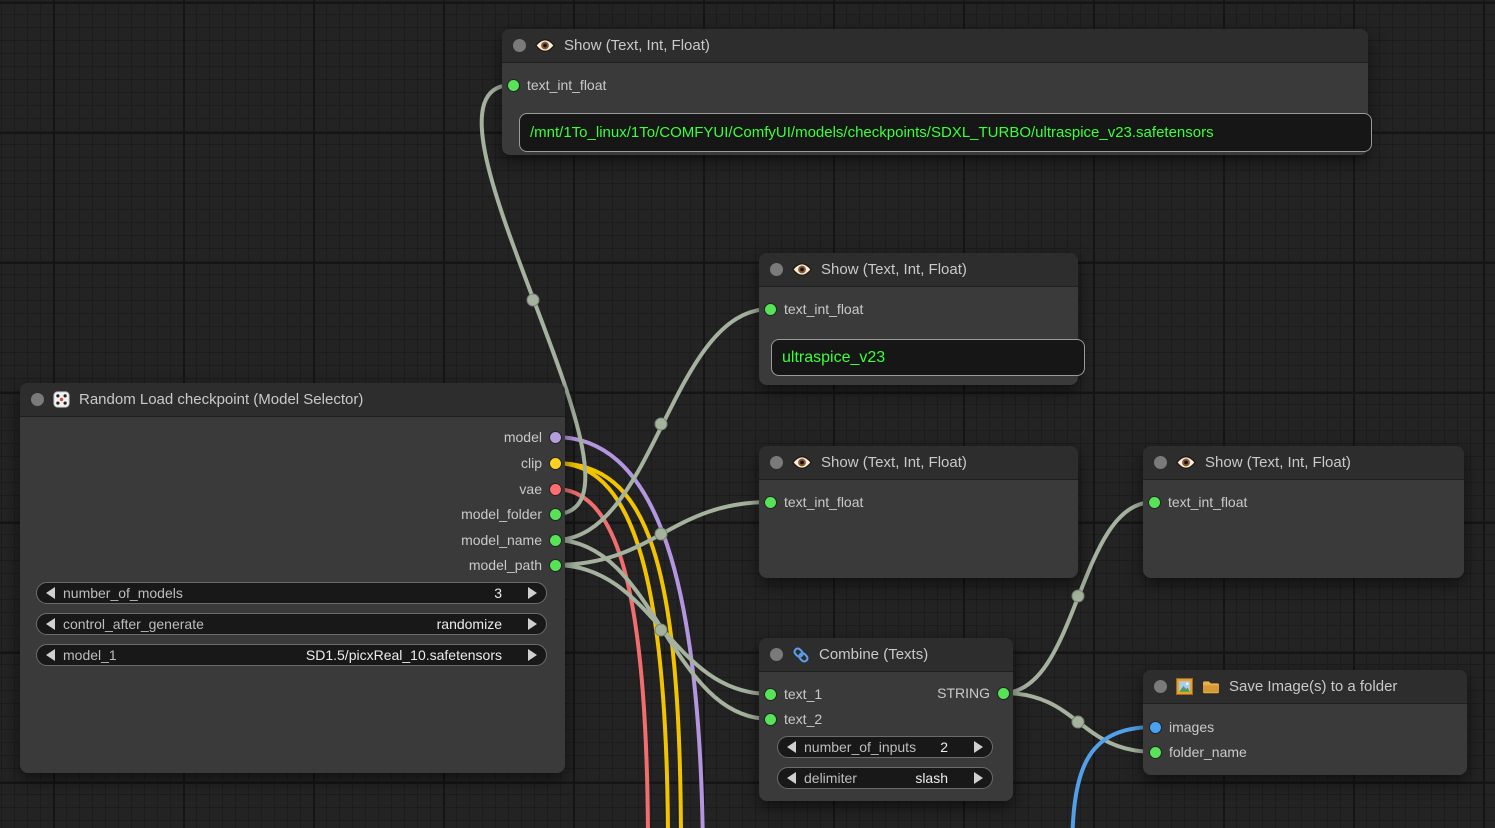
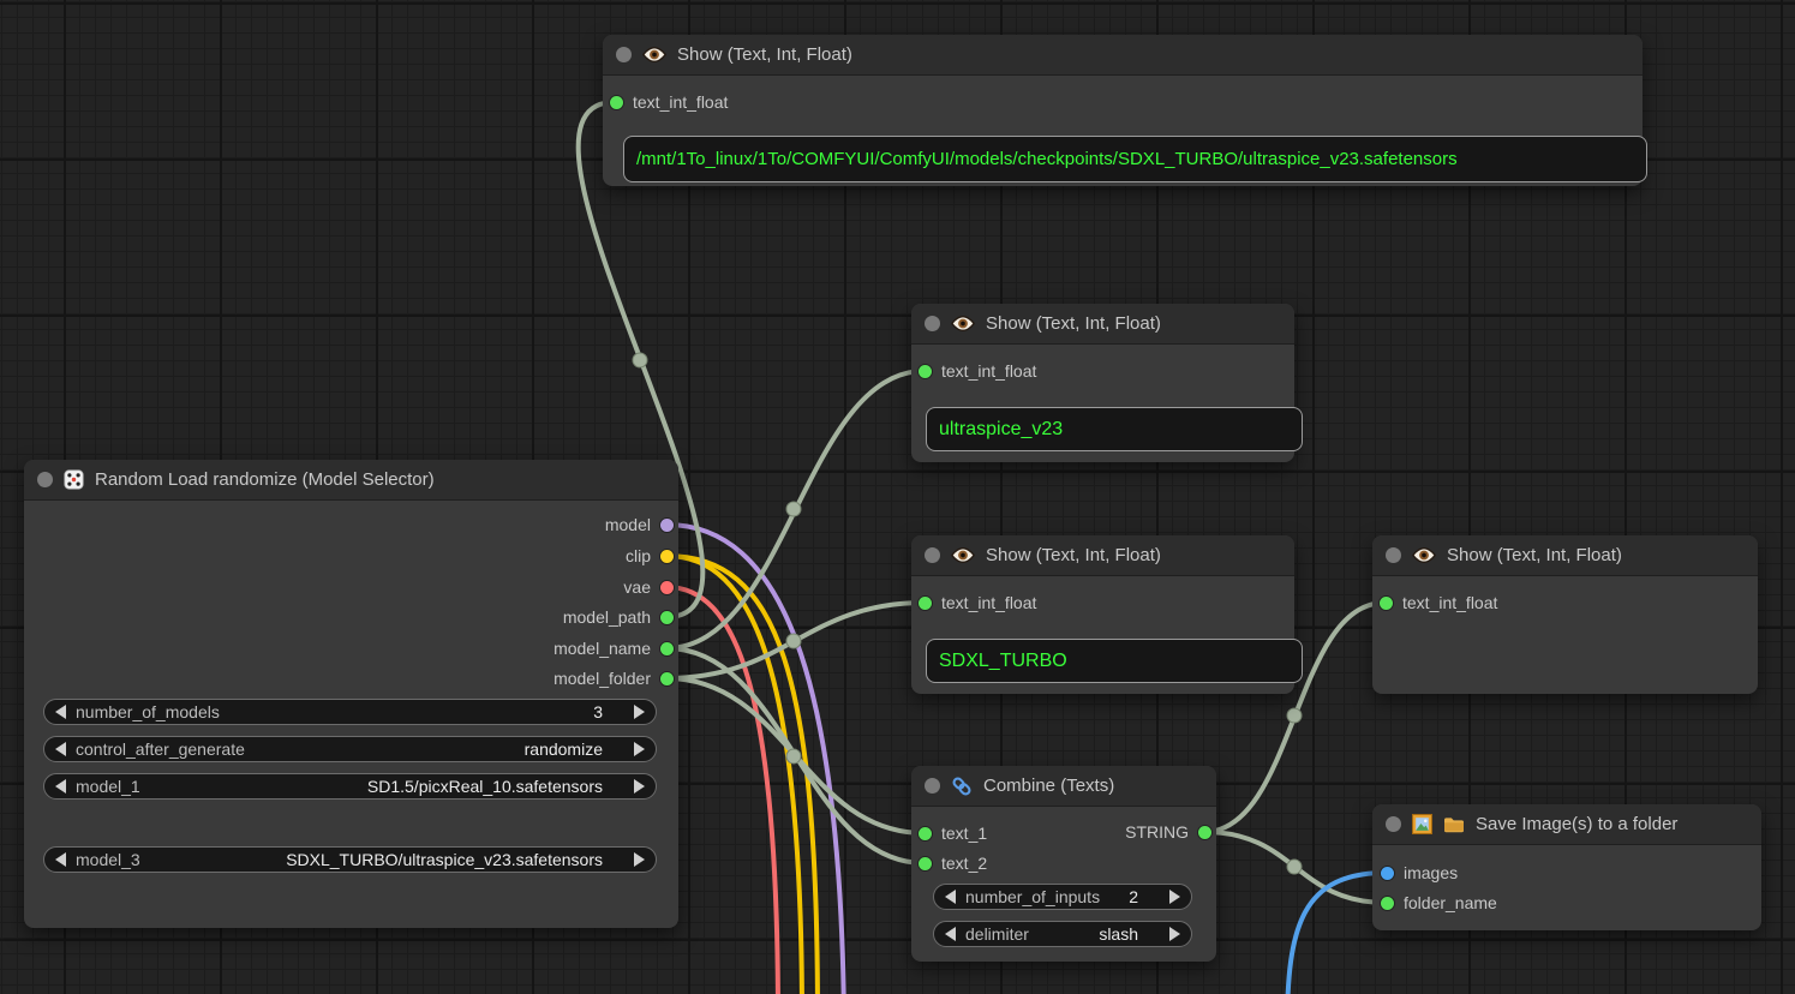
  Show (Text, Int, Float)
  text_int_float
  /mnt/1To_linux/1To/COMFYUI/ComfyUI/models/checkpoints/SDXL_TURBO/ultraspice_v23.safetensors
  Show (Text, Int, Float)
  text_int_float
  ultraspice_v23
  Show (Text, Int, Float)
  text_int_float
+ SDXL_TURBO
  Show (Text, Int, Float)
  text_int_float
- Random Load checkpoint (Model Selector)
+ Random Load randomize (Model Selector)
  model
  clip
  vae
- model_folder
+ model_path
  model_name
- model_path
+ model_folder
  number_of_models
  3
  control_after_generate
  randomize
  model_1
  SD1.5/picxReal_10.safetensors
+ model_3
+ SDXL_TURBO/ultraspice_v23.safetensors
  Combine (Texts)
  text_1
  text_2
  STRING
  number_of_inputs
  2
  delimiter
  slash
  Save Image(s) to a folder
  images
  folder_name
